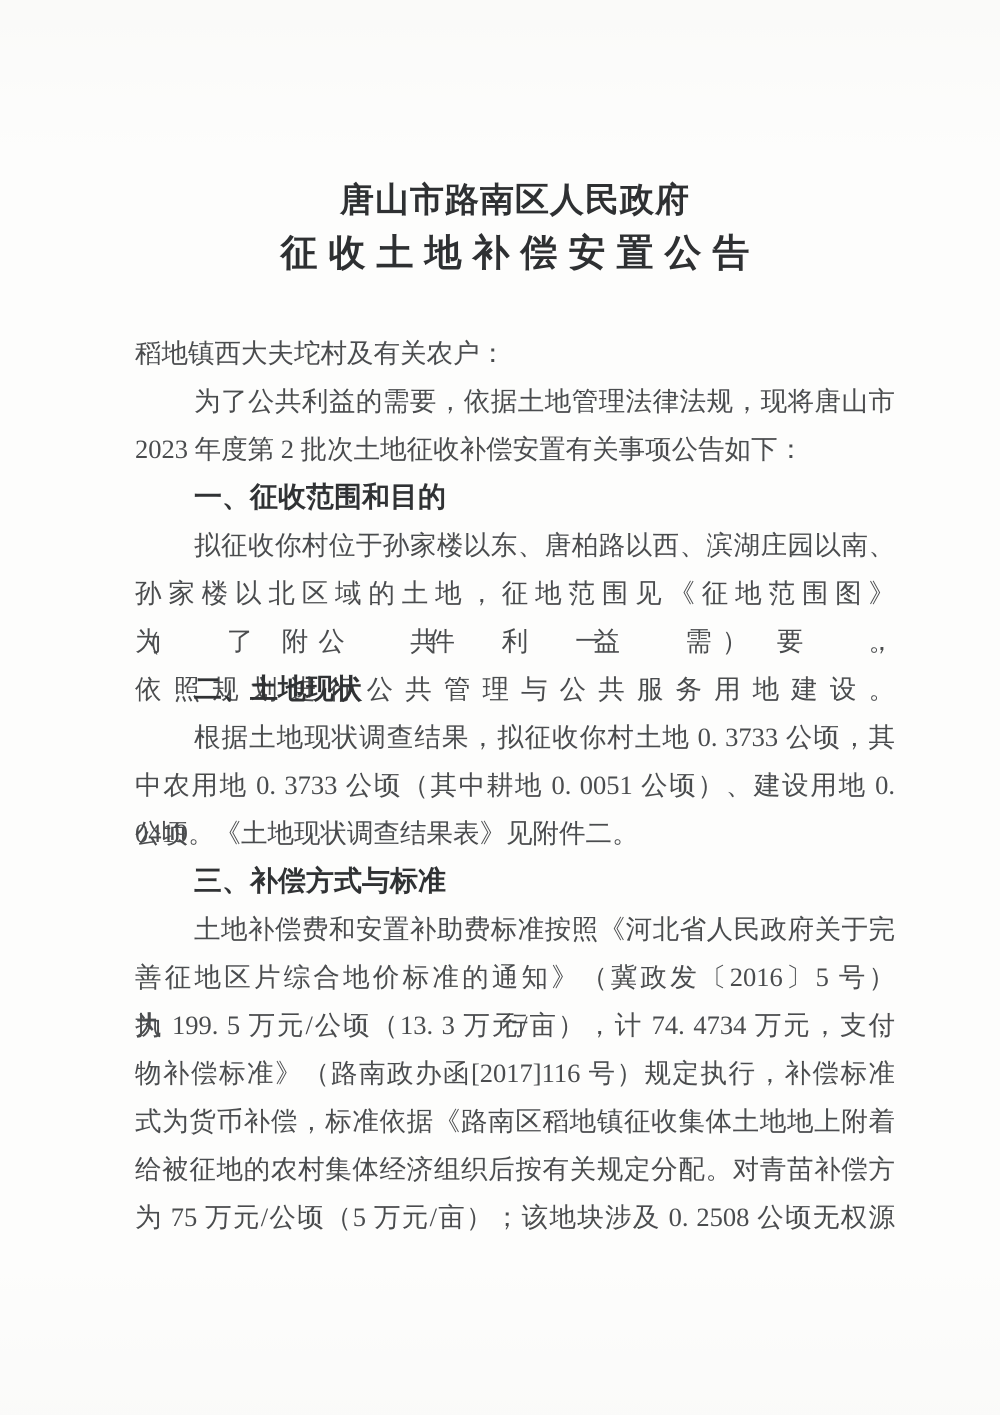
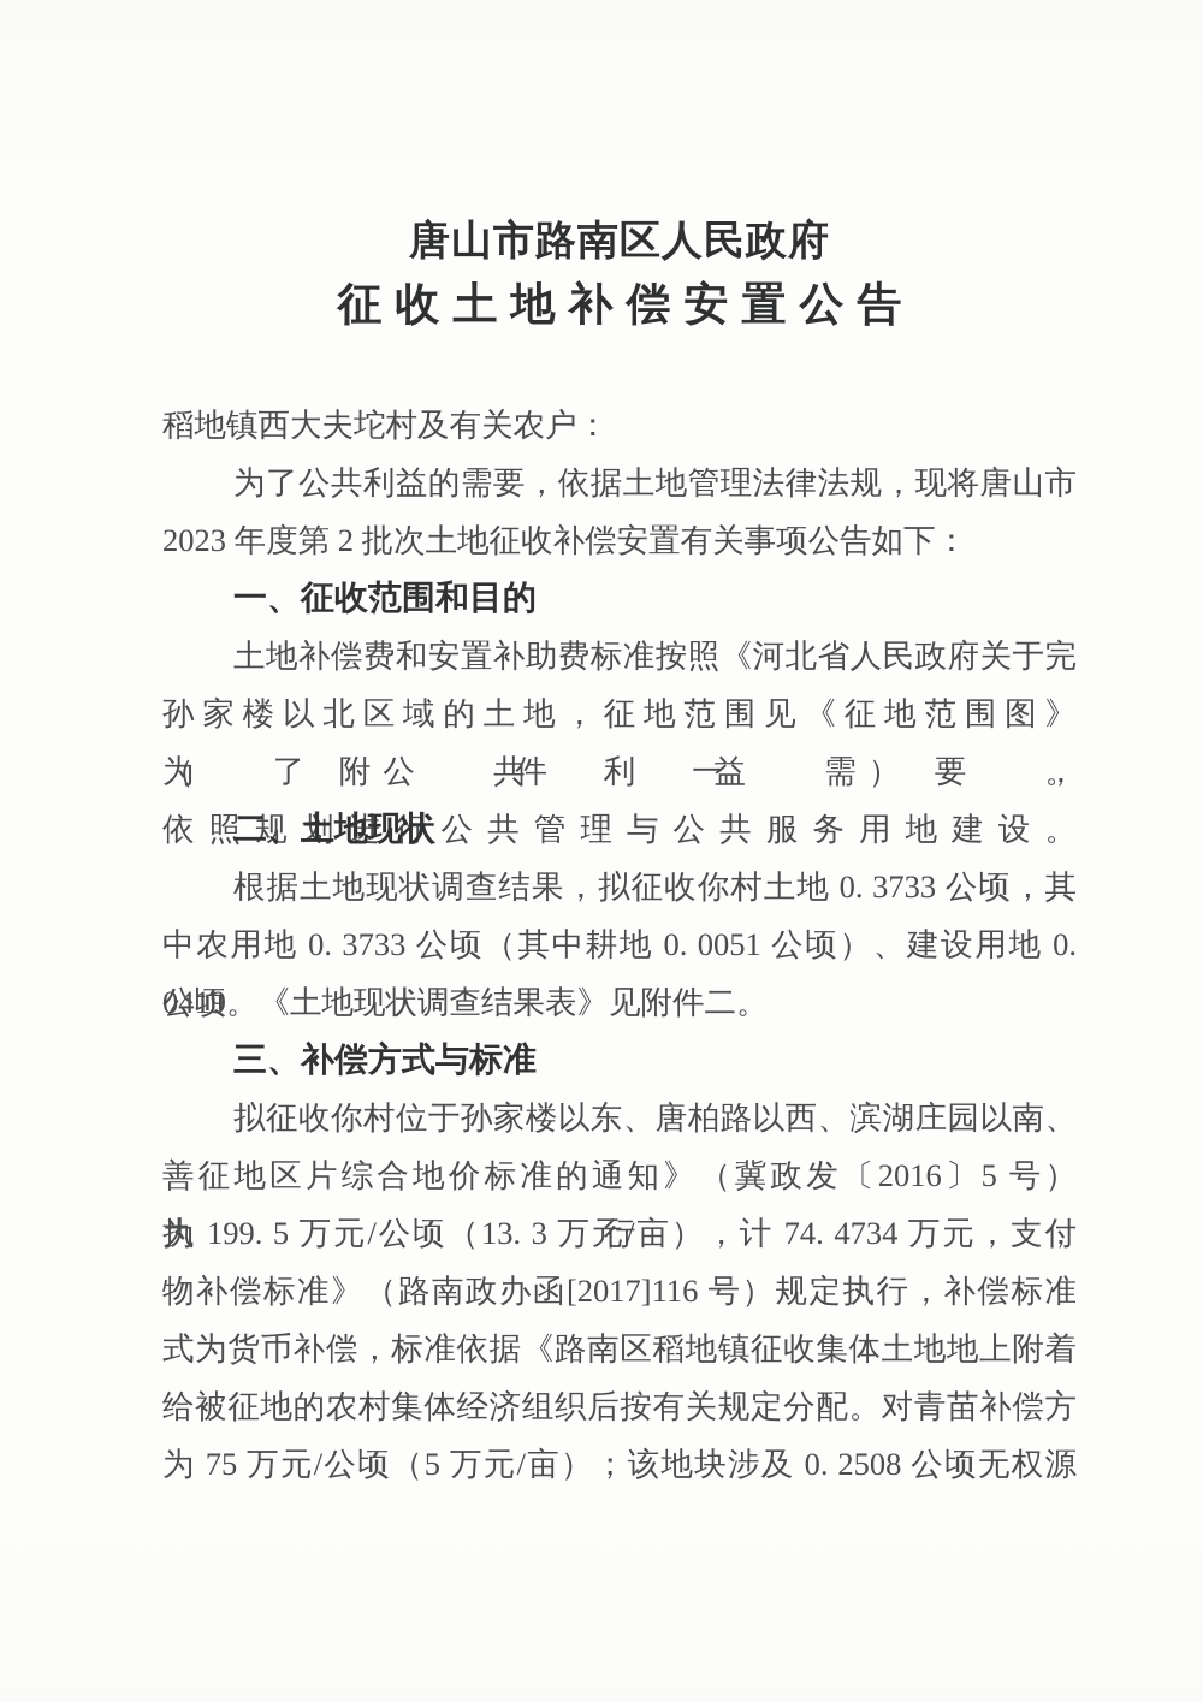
  唐山市路南区人民政府
  征收土地补偿安置公告
  稻地镇西大夫坨村及有关农户：
  为了公共利益的需要，依据土地管理法律法规，现将唐山市
  2023 年度第 2 批次土地征收补偿安置有关事项公告如下：
  一、征收范围和目的
- 拟征收你村位于孙家楼以东、唐柏路以西、滨湖庄园以南、
+ 土地补偿费和安置补助费标准按照《河北省人民政府关于完
  孙家楼以北区域的土地，征地范围见《征地范围图》（附件一）。
  为了公共利益需要，依照规划进行公共管理与公共服务用地建设。
  二、土地现状
  根据土地现状调查结果，拟征收你村土地 0. 3733 公顷，其
  中农用地 0. 3733 公顷（其中耕地 0. 0051 公顷）、建设用地 0. 0419
  公顷。《土地现状调查结果表》见附件二。
  三、补偿方式与标准
- 土地补偿费和安置补助费标准按照《河北省人民政府关于完
+ 拟征收你村位于孙家楼以东、唐柏路以西、滨湖庄园以南、
  善征地区片综合地价标准的通知》（冀政发〔2016〕5 号）执行，
  为 199. 5 万元/公顷（13. 3 万元/亩），计 74. 4734 万元，支付
  物补偿标准》（路南政办函[2017]116 号）规定执行，补偿标准
  式为货币补偿，标准依据《路南区稻地镇征收集体土地地上附着
  给被征地的农村集体经济组织后按有关规定分配。对青苗补偿方
  为 75 万元/公顷（5 万元/亩）；该地块涉及 0. 2508 公顷无权源
